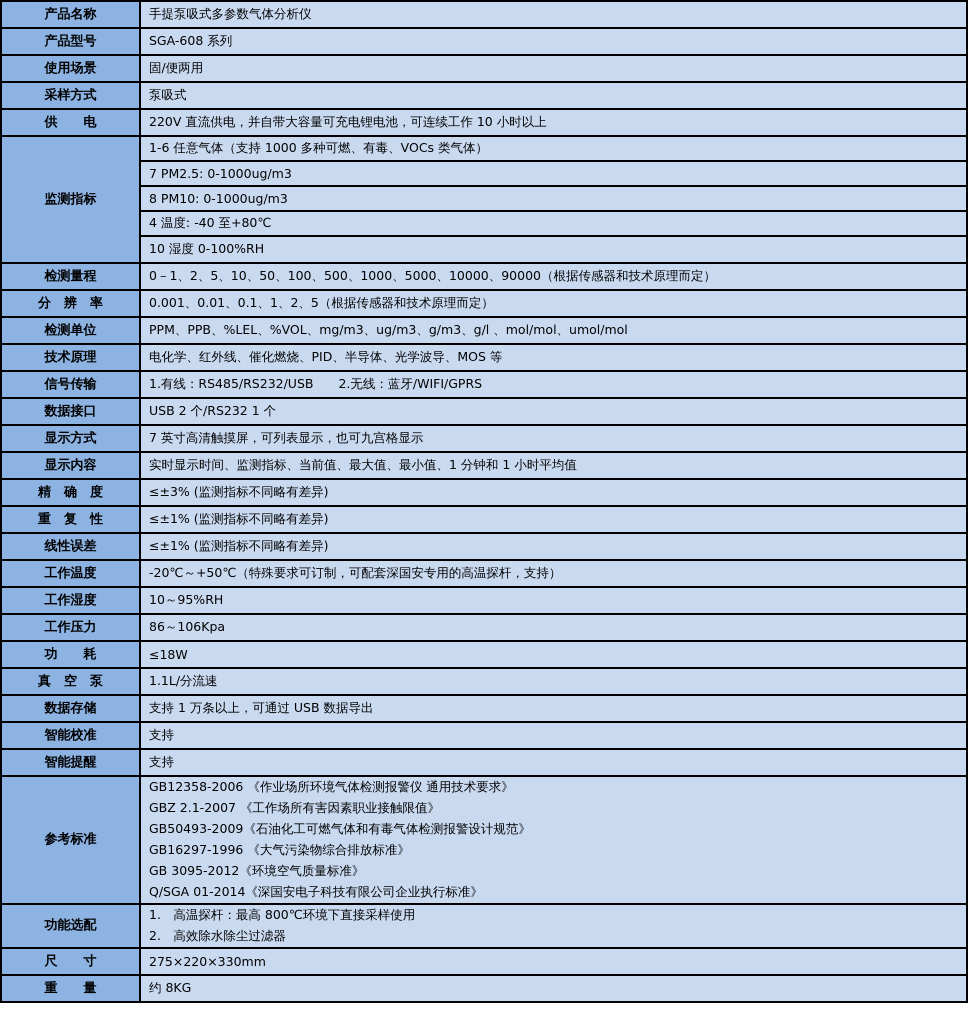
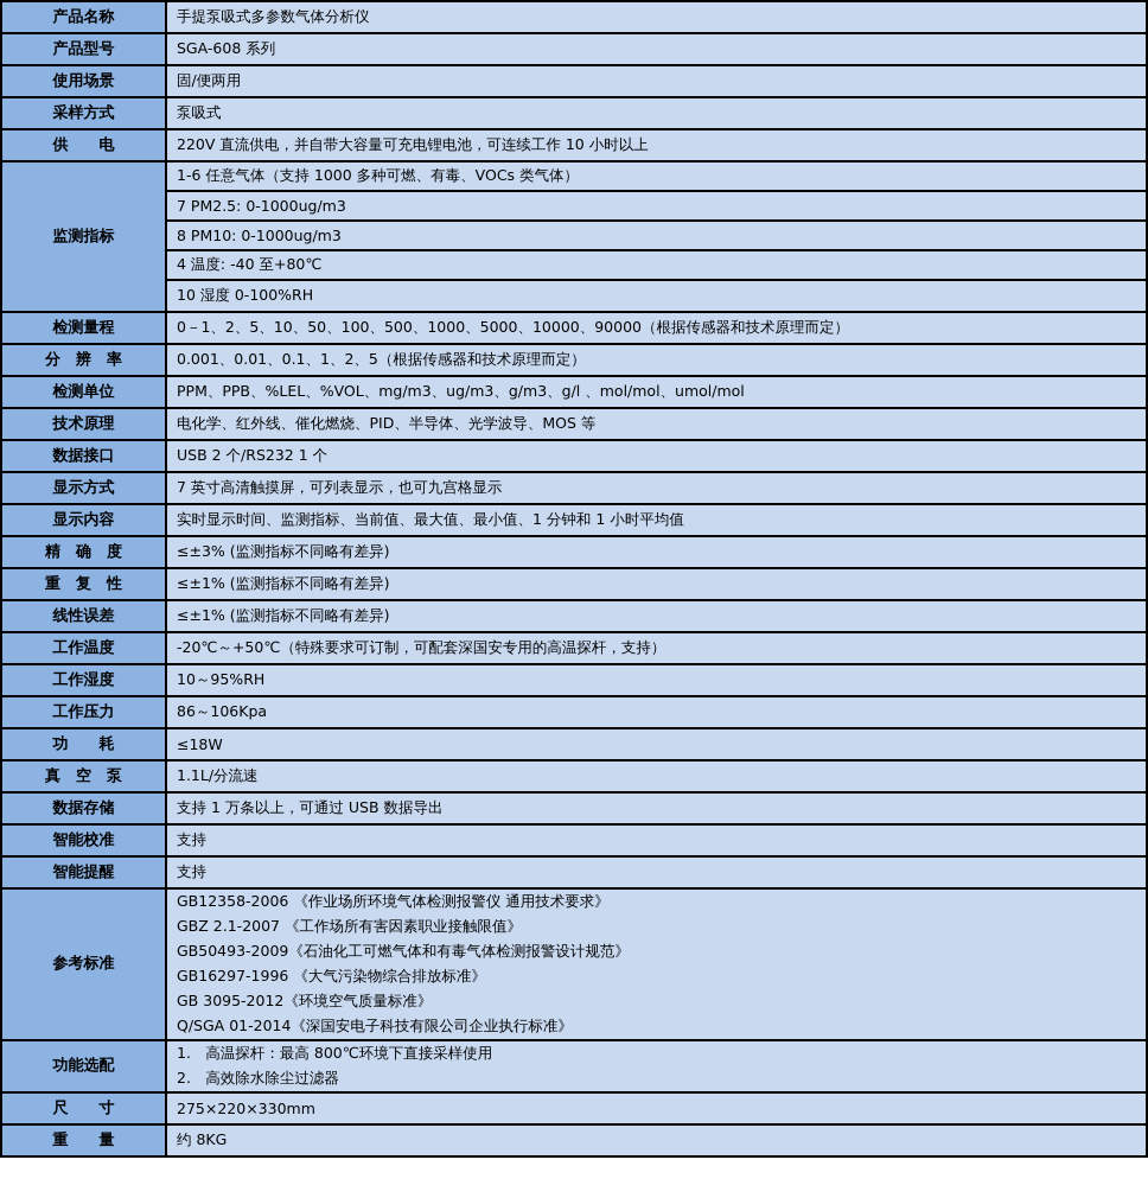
  产品名称
  手提泵吸式多参数气体分析仪
  产品型号
  SGA-608 系列
  使用场景
  固/便两用
  采样方式
  泵吸式
  供 电
  220V 直流供电，并自带大容量可充电锂电池，可连续工作 10 小时以上
  监测指标
  1-6 任意气体（支持 1000 多种可燃、有毒、VOCs 类气体）
  7 PM2.5: 0-1000ug/m3
  8 PM10: 0-1000ug/m3
  4 温度: -40 至+80℃
  10 湿度 0-100%RH
  检测量程
  0－1、2、5、10、50、100、500、1000、5000、10000、90000（根据传感器和技术原理而定）
  分 辨 率
  0.001、0.01、0.1、1、2、5（根据传感器和技术原理而定）
  检测单位
  PPM、PPB、%LEL、%VOL、mg/m3、ug/m3、g/m3、g/l 、mol/mol、umol/mol
  技术原理
  电化学、红外线、催化燃烧、PID、半导体、光学波导、MOS 等
- 信号传输
- 1.有线：RS485/RS232/USB 2.无线：蓝牙/WIFI/GPRS
  数据接口
  USB 2 个/RS232 1 个
  显示方式
  7 英寸高清触摸屏，可列表显示，也可九宫格显示
  显示内容
  实时显示时间、监测指标、当前值、最大值、最小值、1 分钟和 1 小时平均值
  精 确 度
  ≤±3% (监测指标不同略有差异)
  重 复 性
  ≤±1% (监测指标不同略有差异)
  线性误差
  ≤±1% (监测指标不同略有差异)
  工作温度
  -20℃～+50℃（特殊要求可订制，可配套深国安专用的高温探杆，支持）
  工作湿度
  10～95%RH
  工作压力
  86～106Kpa
  功 耗
  ≤18W
  真 空 泵
  1.1L/分流速
  数据存储
  支持 1 万条以上，可通过 USB 数据导出
  智能校准
  支持
  智能提醒
  支持
  参考标准
  GB12358-2006 《作业场所环境气体检测报警仪 通用技术要求》
  GBZ 2.1-2007 《工作场所有害因素职业接触限值》
  GB50493-2009《石油化工可燃气体和有毒气体检测报警设计规范》
  GB16297-1996 《大气污染物综合排放标准》
  GB 3095-2012《环境空气质量标准》
  Q/SGA 01-2014《深国安电子科技有限公司企业执行标准》
  功能选配
  1. 高温探杆：最高 800℃环境下直接采样使用
  2. 高效除水除尘过滤器
  尺 寸
  275×220×330mm
  重 量
  约 8KG
